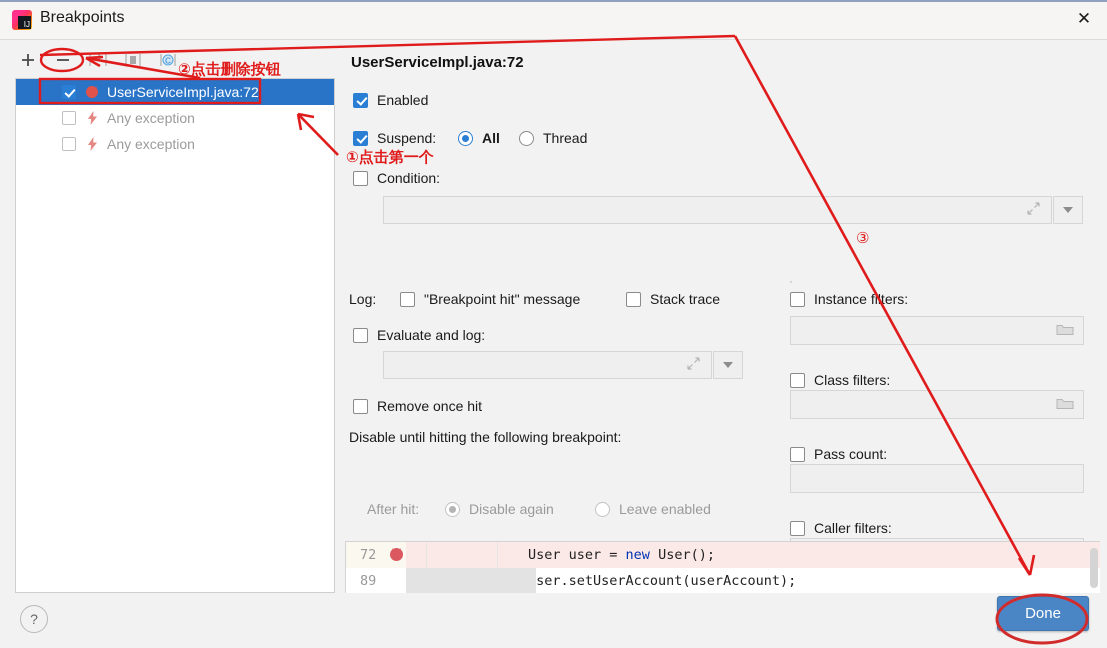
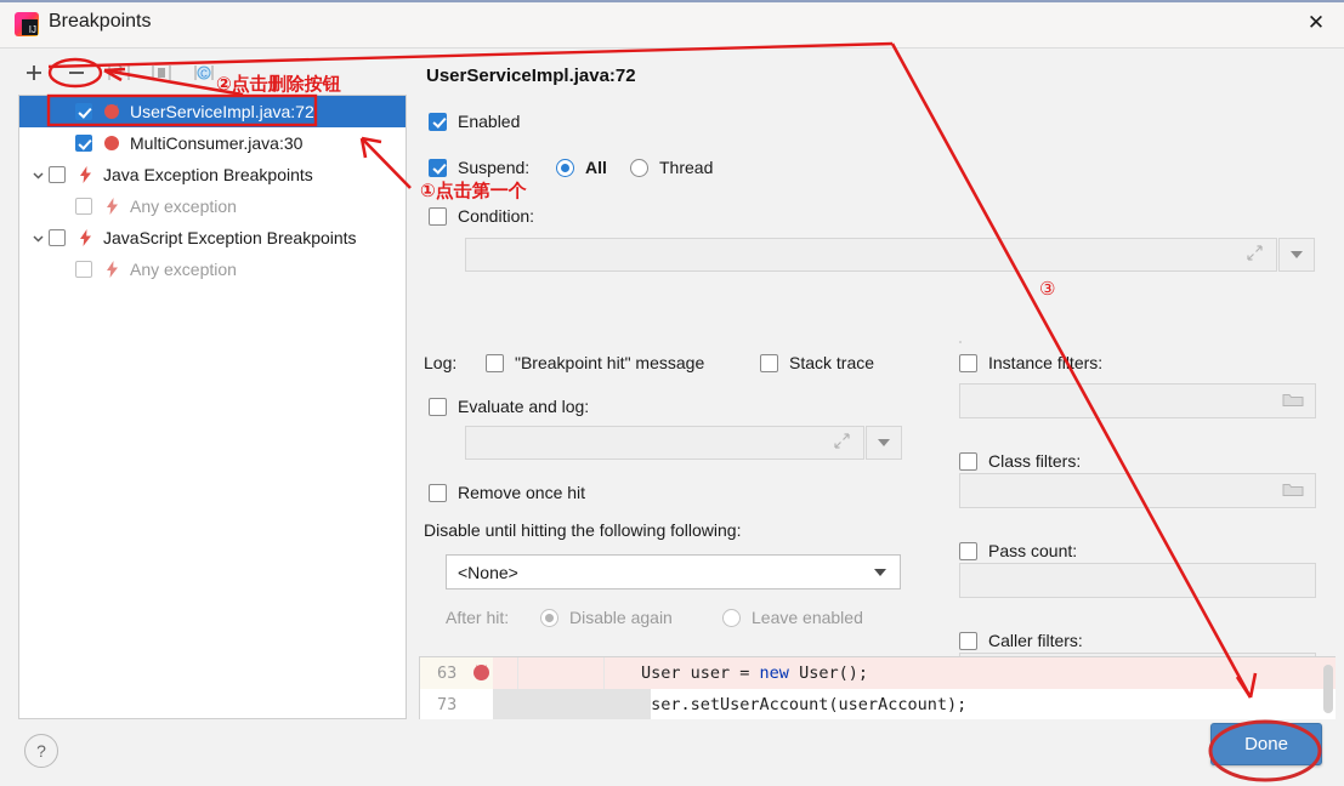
  IJ
  Breakpoints
  ✕
  C
  UserServiceImpl.java:72
+ MultiConsumer.java:30
+ Java Exception Breakpoints
  Any exception
+ JavaScript Exception Breakpoints
  Any exception
  UserServiceImpl.java:72
  Enabled
  Suspend:
  All
  Thread
  Condition:
  Log:
  "Breakpoint hit" message
  Stack trace
  Evaluate and log:
  Remove once hit
- Disable until hitting the following breakpoint:
+ Disable until hitting the following following:
+ <None>
  After hit:
  Disable again
  Leave enabled
  Instance fiters:
  Class filters:
  Pass count:
  Caller filters:
- 72
+ 63
  User user = new User();
- 89
+ 73
  ser.setUserAccount(userAccount);
  ?
  Done
  ②点击删除按钮
  ①点击第一个
  ③
